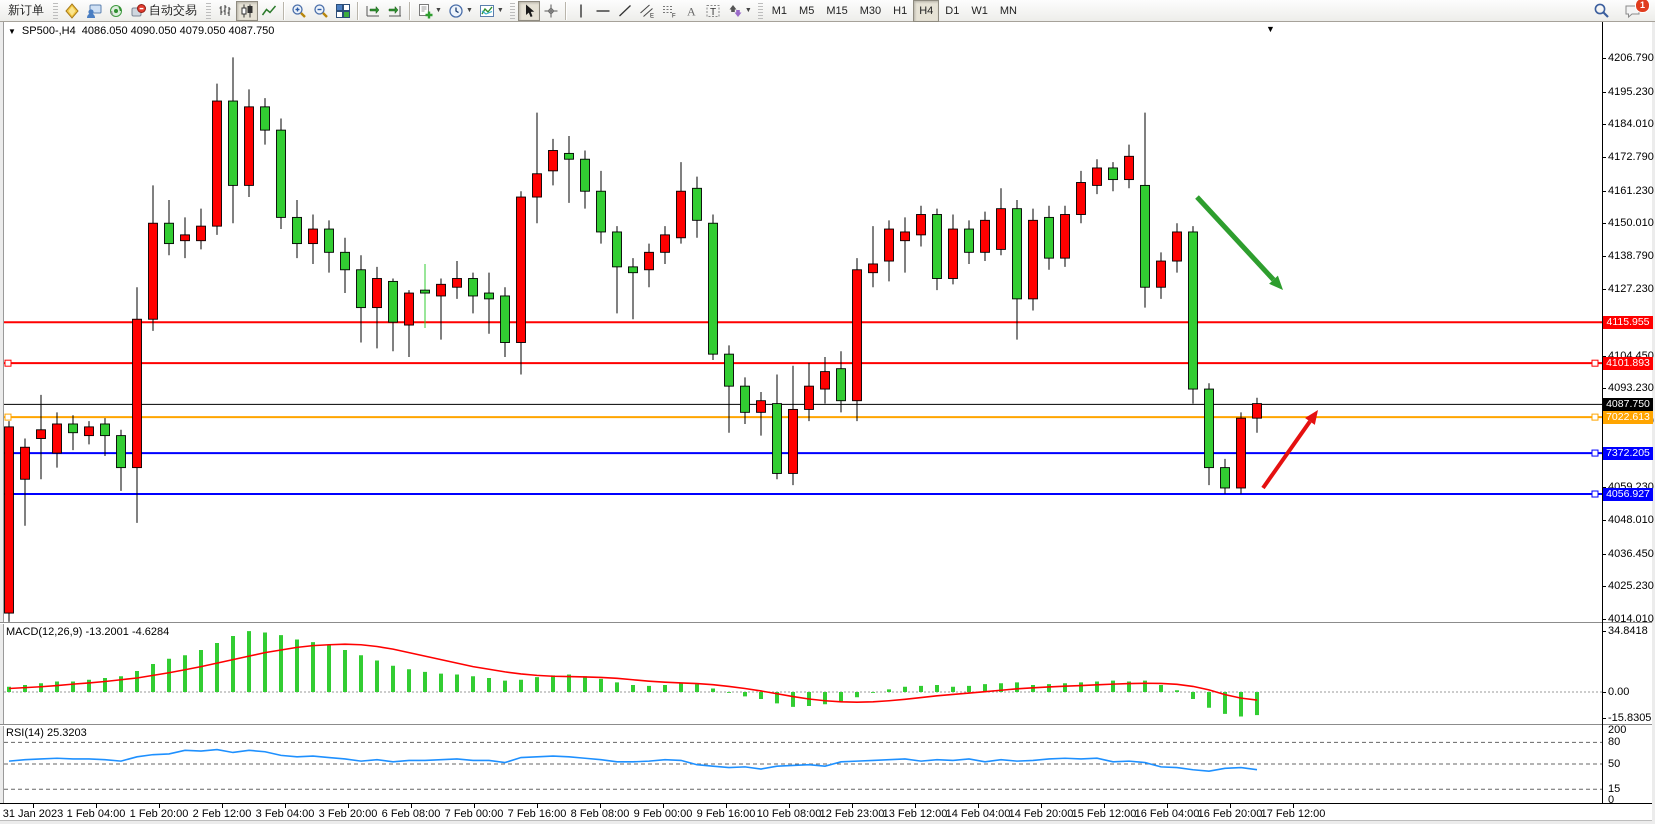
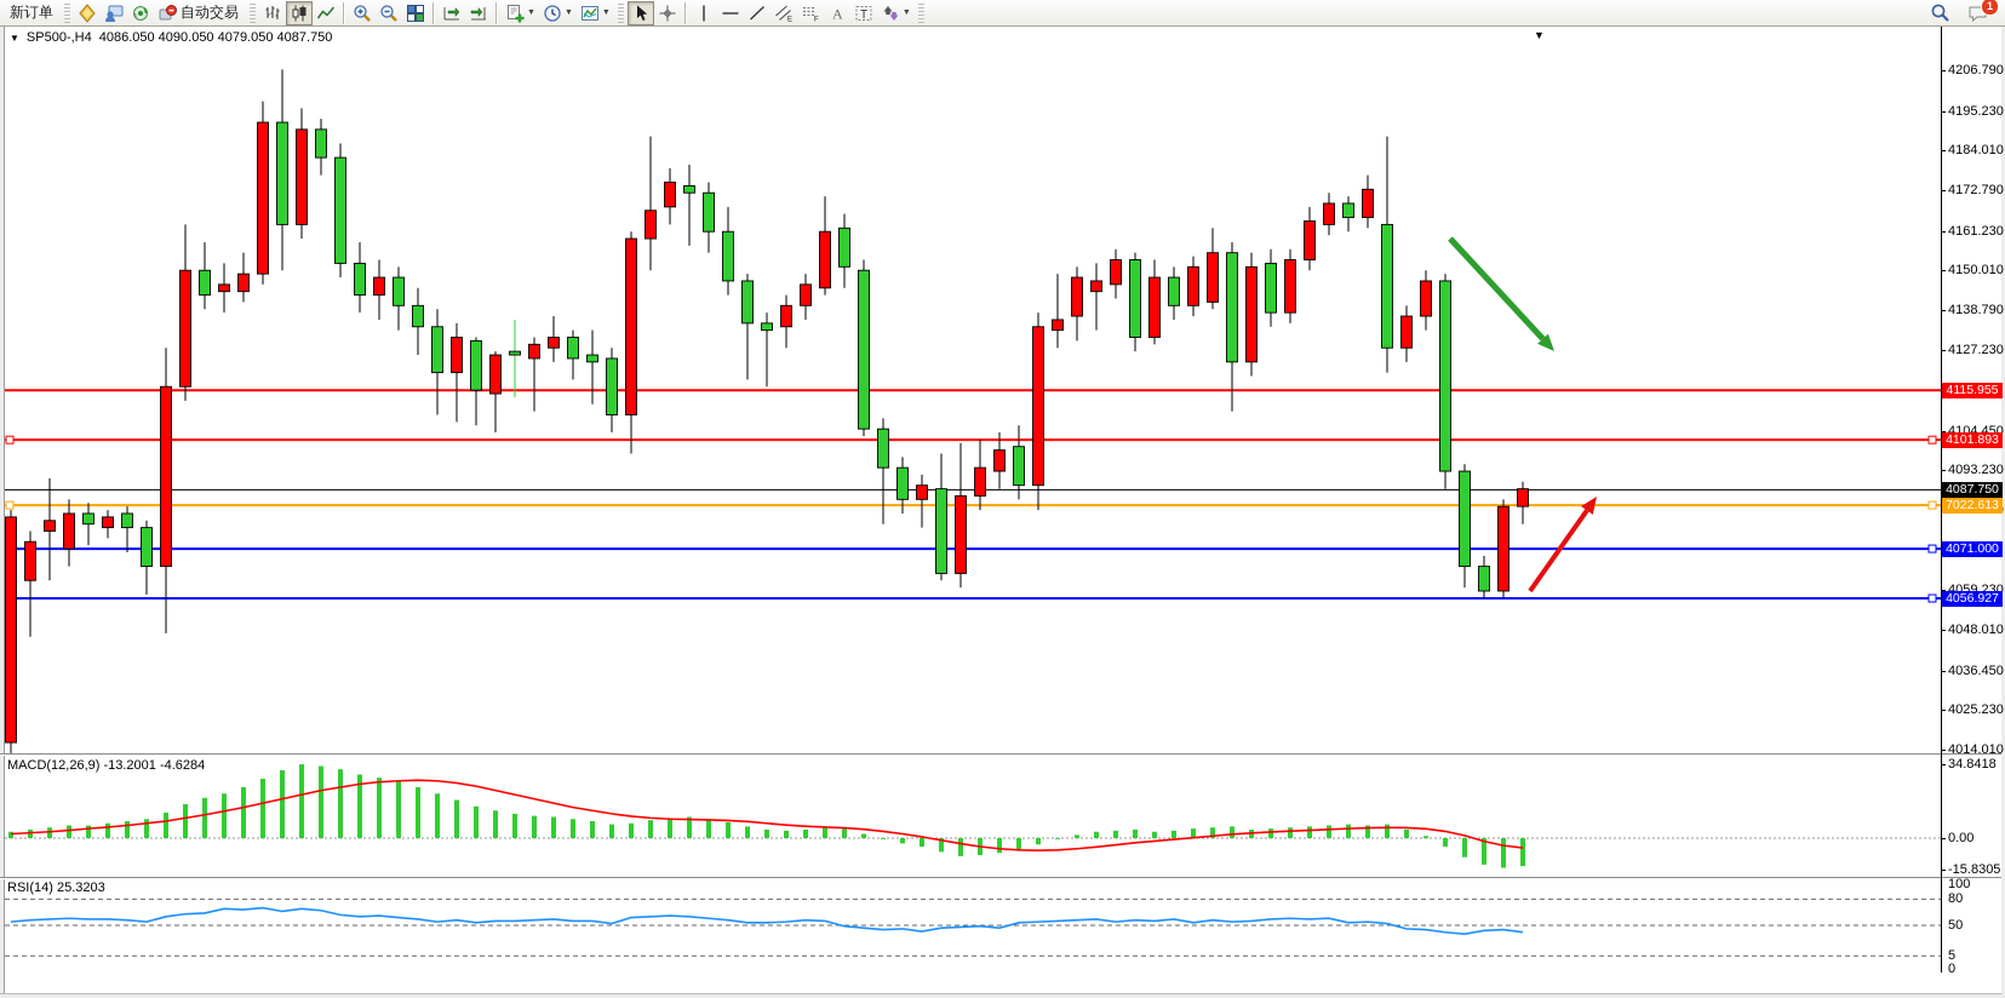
  新订单
  自动交易
  A
  T
- M1
- M5
- M15
- M30
- H1
- H4
- D1
- W1
- MN
  1
  ▼
  SP500-,H4
  4086.050 4090.050 4079.050 4087.750
  ▼
  MACD(12,26,9) -13.2001 -4.6284
  RSI(14) 25.3203
- 31 Jan 2023
- 1 Feb 04:00
- 1 Feb 20:00
- 2 Feb 12:00
- 3 Feb 04:00
- 3 Feb 20:00
- 6 Feb 08:00
- 7 Feb 00:00
- 7 Feb 16:00
- 8 Feb 08:00
- 9 Feb 00:00
- 9 Feb 16:00
- 10 Feb 08:00
- 12 Feb 23:00
- 13 Feb 12:00
- 14 Feb 04:00
- 14 Feb 20:00
- 15 Feb 12:00
- 16 Feb 04:00
- 16 Feb 20:00
- 17 Feb 12:00
  4206.790
  4195.230
  4184.010
  4172.790
  4161.230
  4150.010
  4138.790
  4127.230
  4093.230
  4048.010
  4036.450
  4025.230
  4014.010
  4115.955
  4101.893
  4087.750
  7022.613
- 7372.205
+ 4071.000
  4056.927
  34.8418
  0.00
  -15.8305
- 200
+ 100
  80
  50
- 15
+ 5
  0
